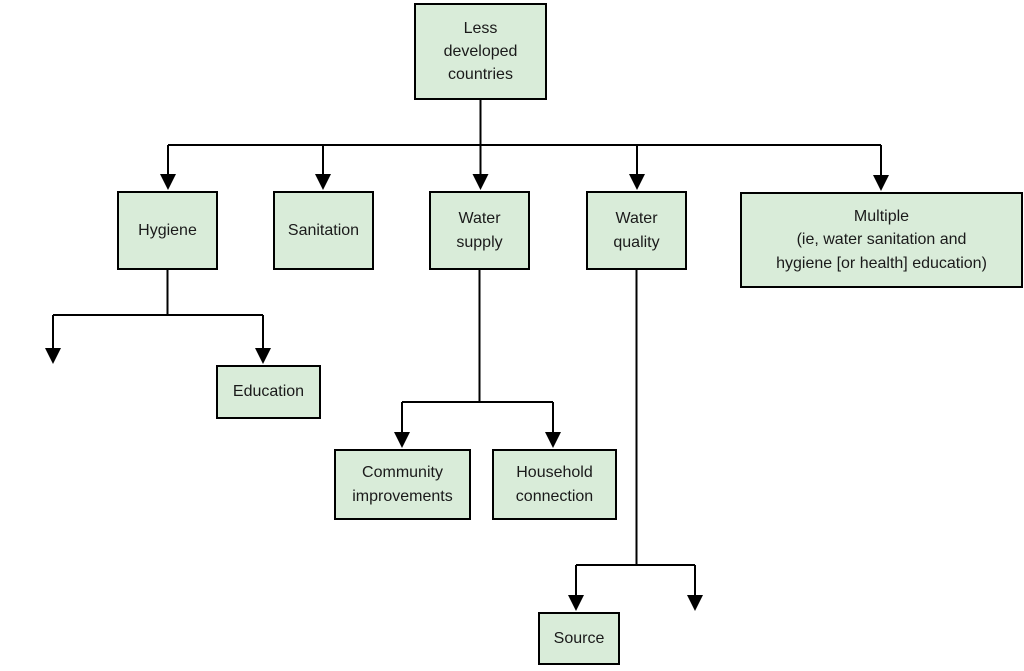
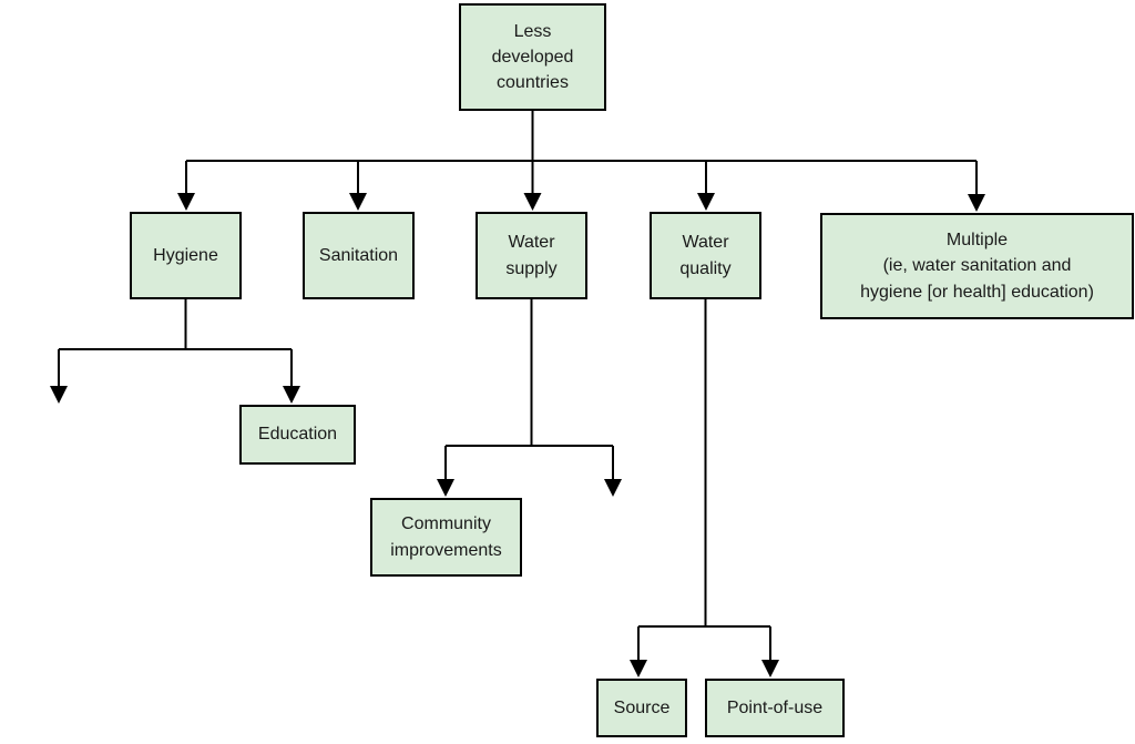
  Less
  developed
  countries
  Hygiene
  Sanitation
  Water
  supply
  Water
  quality
  Multiple
  (ie, water sanitation and
  hygiene [or health] education)
  Education
  Community
  improvements
- Household
- connection
  Source
+ Point-of-use
